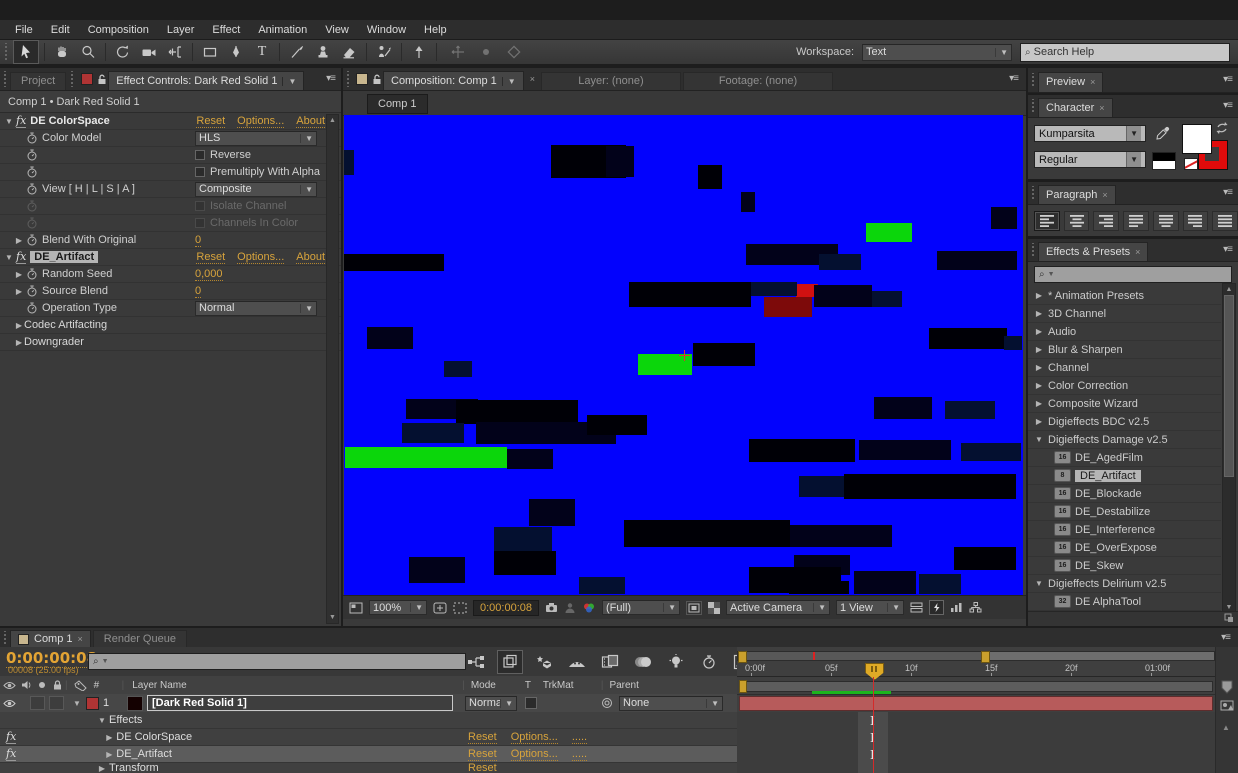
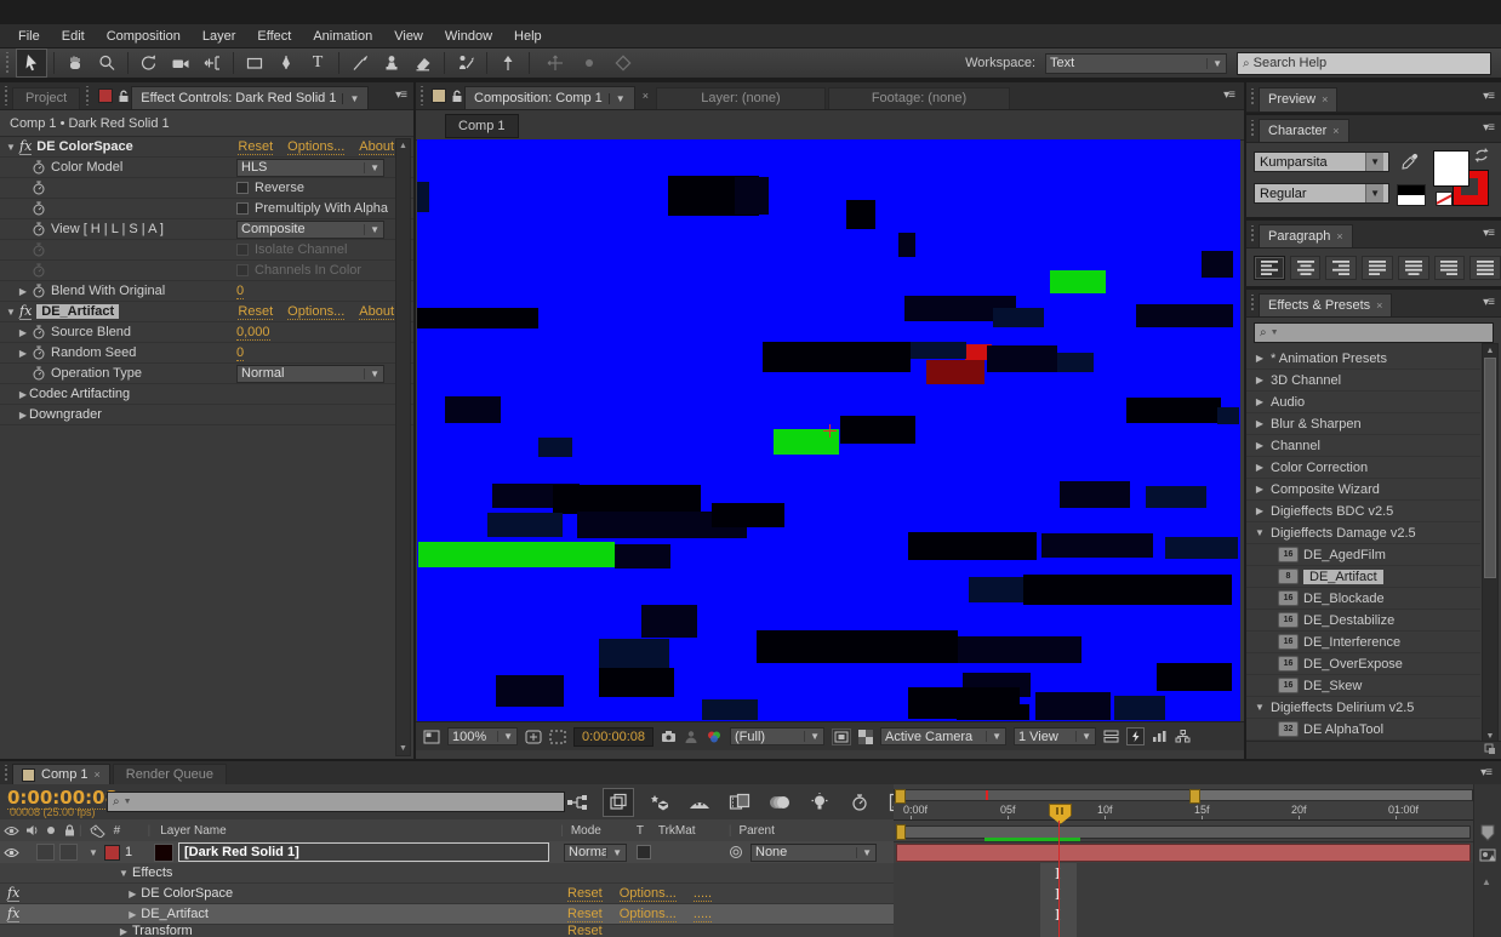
  File
  Edit
  Composition
  Layer
  Effect
  Animation
  View
  Window
  Help
  T
  Workspace:
  Text
  ▼
  ⌕
  Search Help
  Project
  Effect Controls: Dark Red Solid 1
  ▼
  ▾≡
  Comp 1 • Dark Red Solid 1
  ▼
  fx
  DE ColorSpace
  Reset
  Options...
  About
  Color Model
  HLS
  ▼
  Reverse
  Premultiply With Alpha
  View [ H | L | S | A ]
  Composite
  ▼
  Isolate Channel
  Channels In Color
  ▶
  Blend With Original
  0
  ▼
  fx
  DE_Artifact
  Reset
  Options...
  About
  ▶
- Random Seed
+ Source Blend
  0,000
  ▶
- Source Blend
+ Random Seed
  0
  Operation Type
  Normal
  ▼
  ▶
  Codec Artifacting
  ▶
  Downgrader
  Composition: Comp 1
  ▼
  ×
  Layer: (none)
  Footage: (none)
  ▾≡
  Comp 1
  100%
  ▼
  0:00:00:08
  (Full)
  ▼
  Active Camera
  ▼
  1 View
  ▼
  Preview
  ×
  ▾≡
  Character
  ×
  ▾≡
  Kumparsita
  ▼
  Regular
  ▼
  Paragraph
  ×
  ▾≡
  Effects & Presets
  ×
  ▾≡
  ⌕
  ▶
  * Animation Presets
  ▶
  3D Channel
  ▶
  Audio
  ▶
  Blur & Sharpen
  ▶
  Channel
  ▶
  Color Correction
  ▶
  Composite Wizard
  ▶
  Digieffects BDC v2.5
  ▼
  Digieffects Damage v2.5
  DE_AgedFilm
  DE_Artifact
  DE_Blockade
  DE_Destabilize
  DE_Interference
  DE_OverExpose
  DE_Skew
  ▼
  Digieffects Delirium v2.5
  DE AlphaTool
  Comp 1
  ×
  Render Queue
  ▾≡
  0:00:00:0
  00008 (25.00 fps)
  ⌕
  #
  Layer Name
  Mode
  T
  TrkMat
  Parent
  ▼
  1
  [Dark Red Solid 1]
  Norma
  ▼
  None
  ▼
  ▼
  Effects
  fx
  ▶
  DE ColorSpace
  Reset
  Options...
  .....
  fx
  ▶
  DE_Artifact
  Reset
  Options...
  .....
  ▶
  Transform
  Reset
  0:00f
  05f
  10f
  15f
  20f
  01:00f
  ▲
